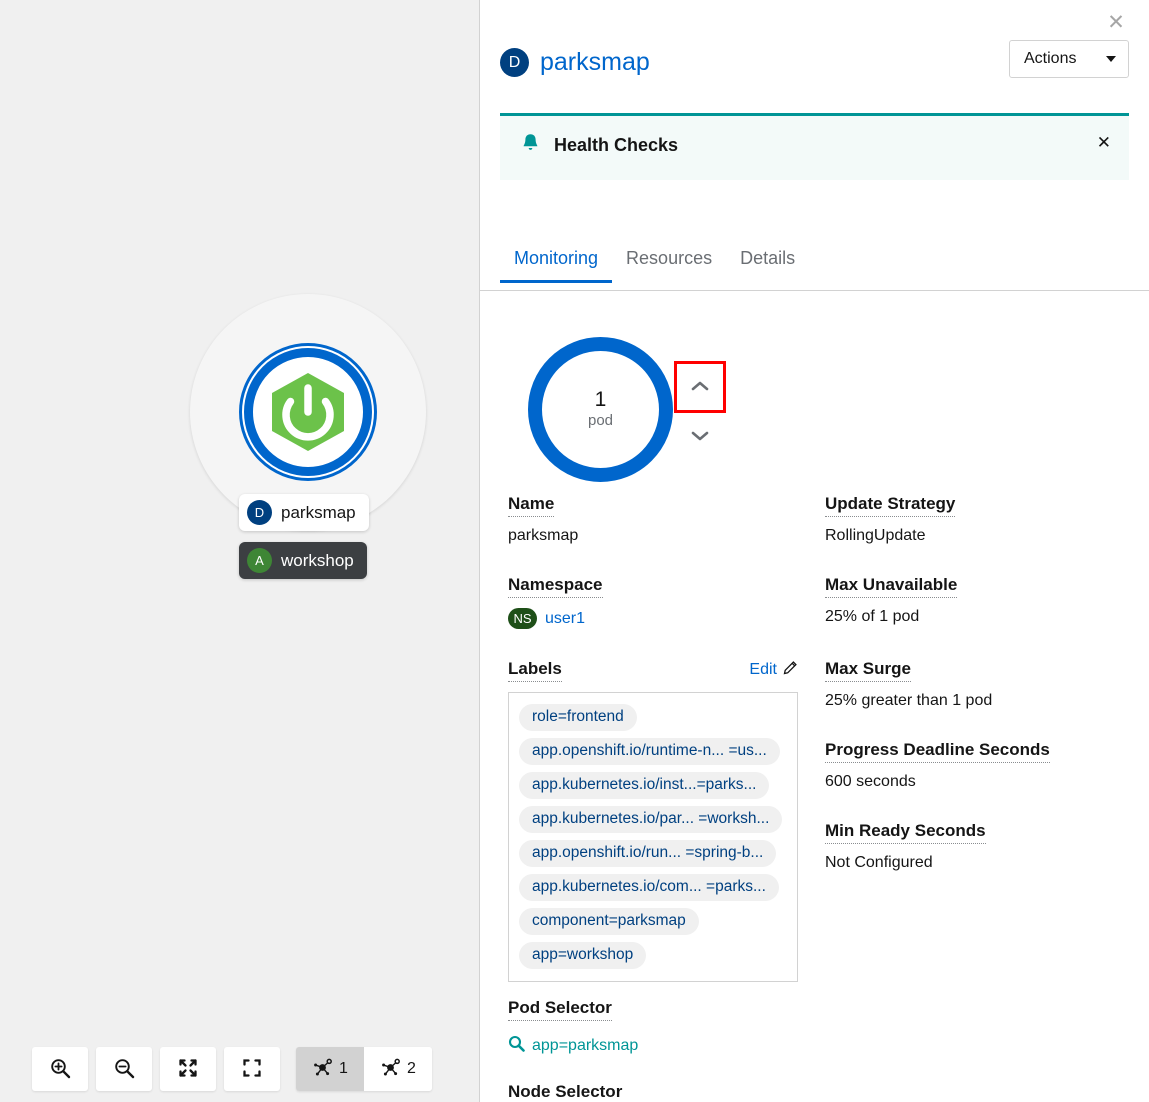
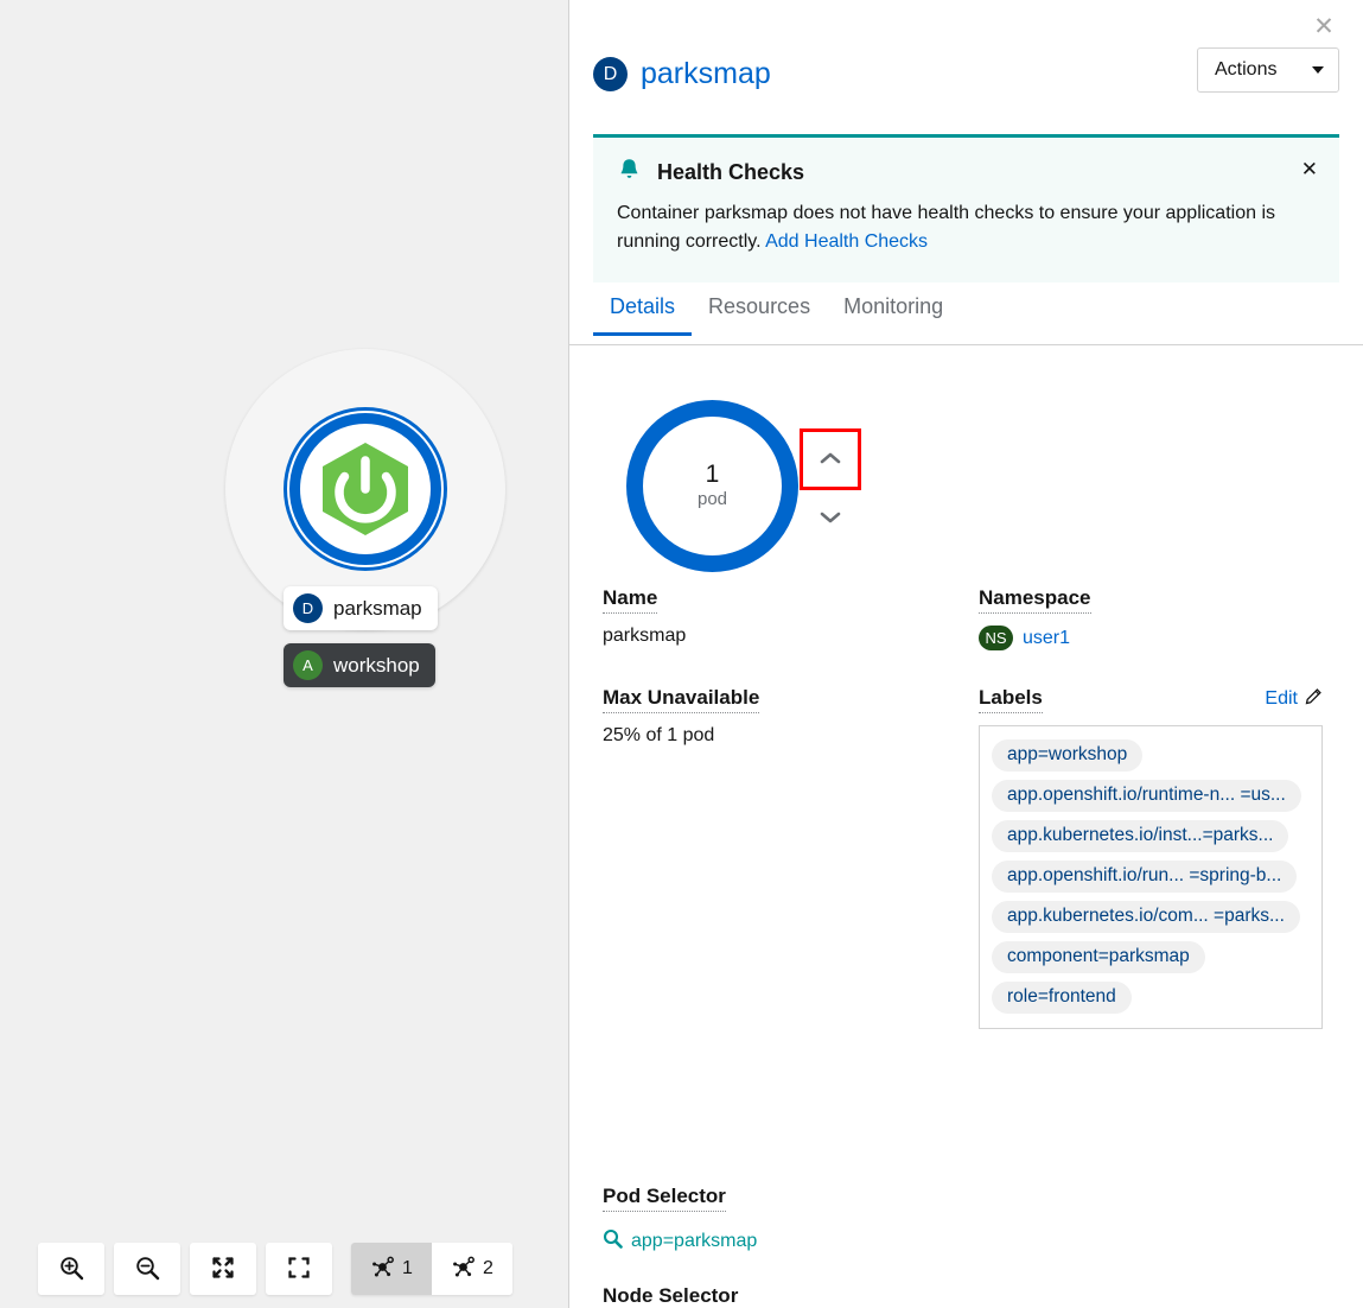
  D
  parksmap
  A
  workshop
  1
  2
  ✕
  D
  parksmap
  Actions
  ✕
  Health Checks
+ Container parksmap does not have health checks to ensure your application is running correctly. Add Health Checks
- Monitoring
+ Details
  Resources
- Details
+ Monitoring
  1
  pod
  Name
  parksmap
- Update Strategy
- RollingUpdate
  Namespace
  NS
  user1
  Max Unavailable
  25% of 1 pod
  Labels
  Edit
- role=frontend
+ app=workshop
  app.openshift.io/runtime-n... =us...
  app.kubernetes.io/inst...=parks...
- app.kubernetes.io/par... =worksh...
  app.openshift.io/run... =spring-b...
  app.kubernetes.io/com... =parks...
  component=parksmap
- app=workshop
+ role=frontend
- Max Surge
- 25% greater than 1 pod
- Progress Deadline Seconds
- 600 seconds
- Min Ready Seconds
- Not Configured
  Pod Selector
  app=parksmap
  Node Selector
